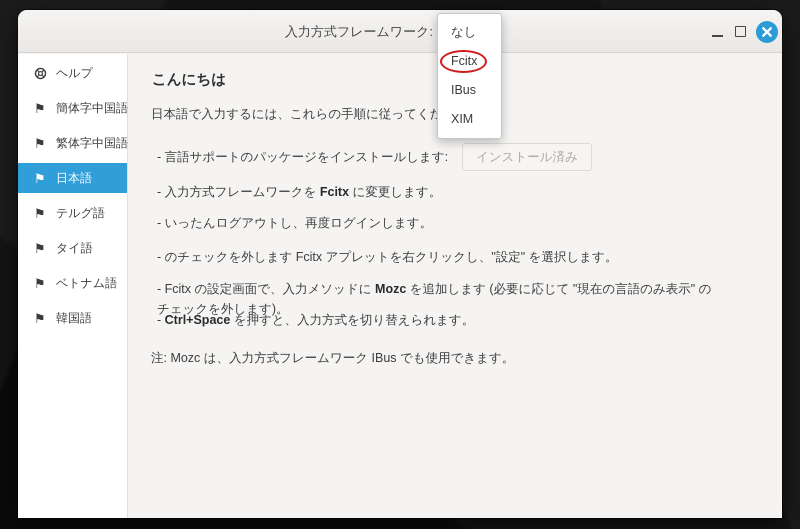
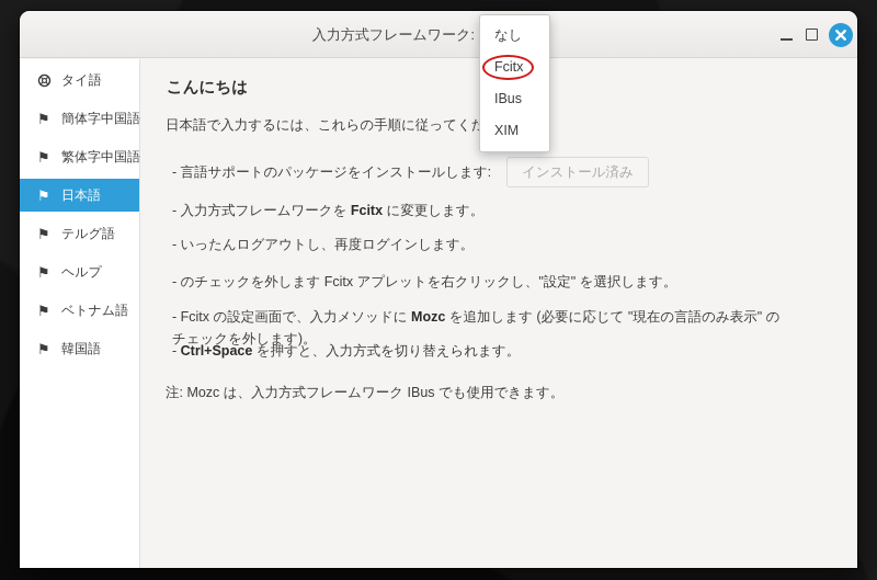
  入力方式フレームワーク:
- ヘルプ
+ タイ語
  ⚑
  簡体字中国語
  ⚑
  繁体字中国語
  ⚑
  日本語
  ⚑
  テルグ語
  ⚑
- タイ語
+ ヘルプ
  ⚑
  ベトナム語
  ⚑
  韓国語
  こんにちは
  日本語で入力するには、これらの手順に従ってく
  - 言語サポートのパッケージをインストールします:
  インストール済み
  - 入力方式フレームワークを Fcitx に変更します。
  - いったんログアウトし、再度ログインします。
  - のチェックを外します Fcitx アプレットを右クリックし、"設定" を選択します。
  - Fcitx の設定画面で、入力メソッドに Mozc を追加します (必要に応じて "現在の言語のみ表示" のチェックを外します)。
  - Ctrl+Space を押すと、入力方式を切り替えられます。
  注: Mozc は、入力方式フレームワーク IBus でも使用できます。
  なし
  Fcitx
  IBus
  XIM
